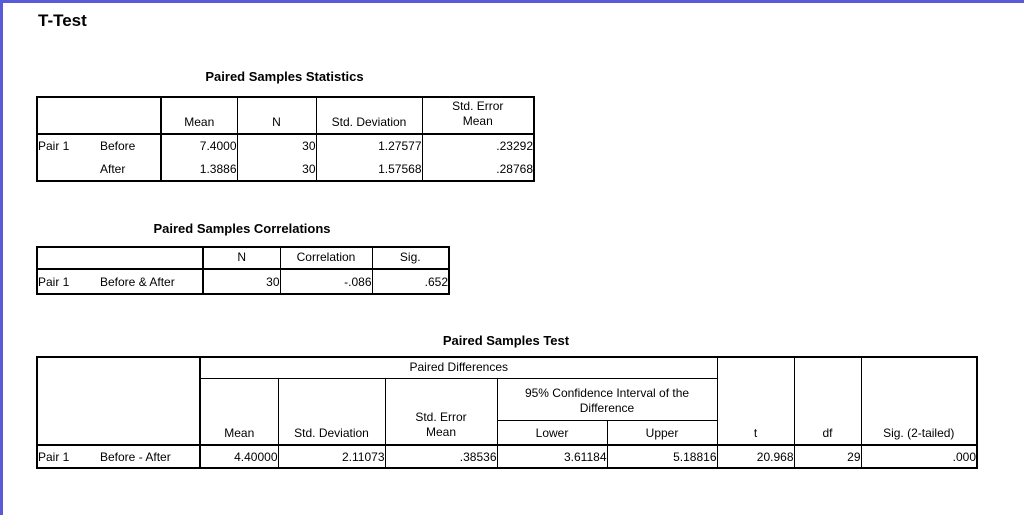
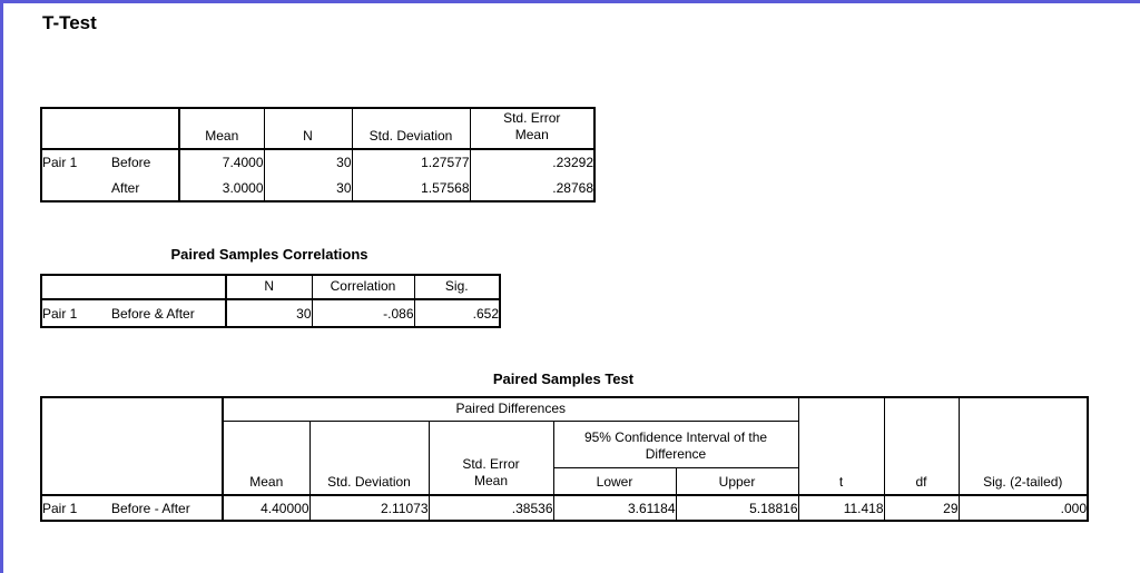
  T-Test
- Paired Samples Statistics
  	Mean	N	Std. Deviation	Std. Error Mean
  Pair 1 Before	7.4000	30	1.27577	.23292
- After	1.3886	30	1.57568	.28768
+ After	3.0000	30	1.57568	.28768
  Paired Samples Correlations
  	N	Correlation	Sig.
  Pair 1 Before & After	30	-.086	.652
  Paired Samples Test
  	Paired Differences	t	df	Sig. (2-tailed)
  Mean	Std. Deviation	Std. Error Mean	95% Confidence Interval of the Difference
  Lower	Upper
- Pair 1 Before - After	4.40000	2.11073	.38536	3.61184	5.18816	20.968	29	.000
+ Pair 1 Before - After	4.40000	2.11073	.38536	3.61184	5.18816	11.418	29	.000
